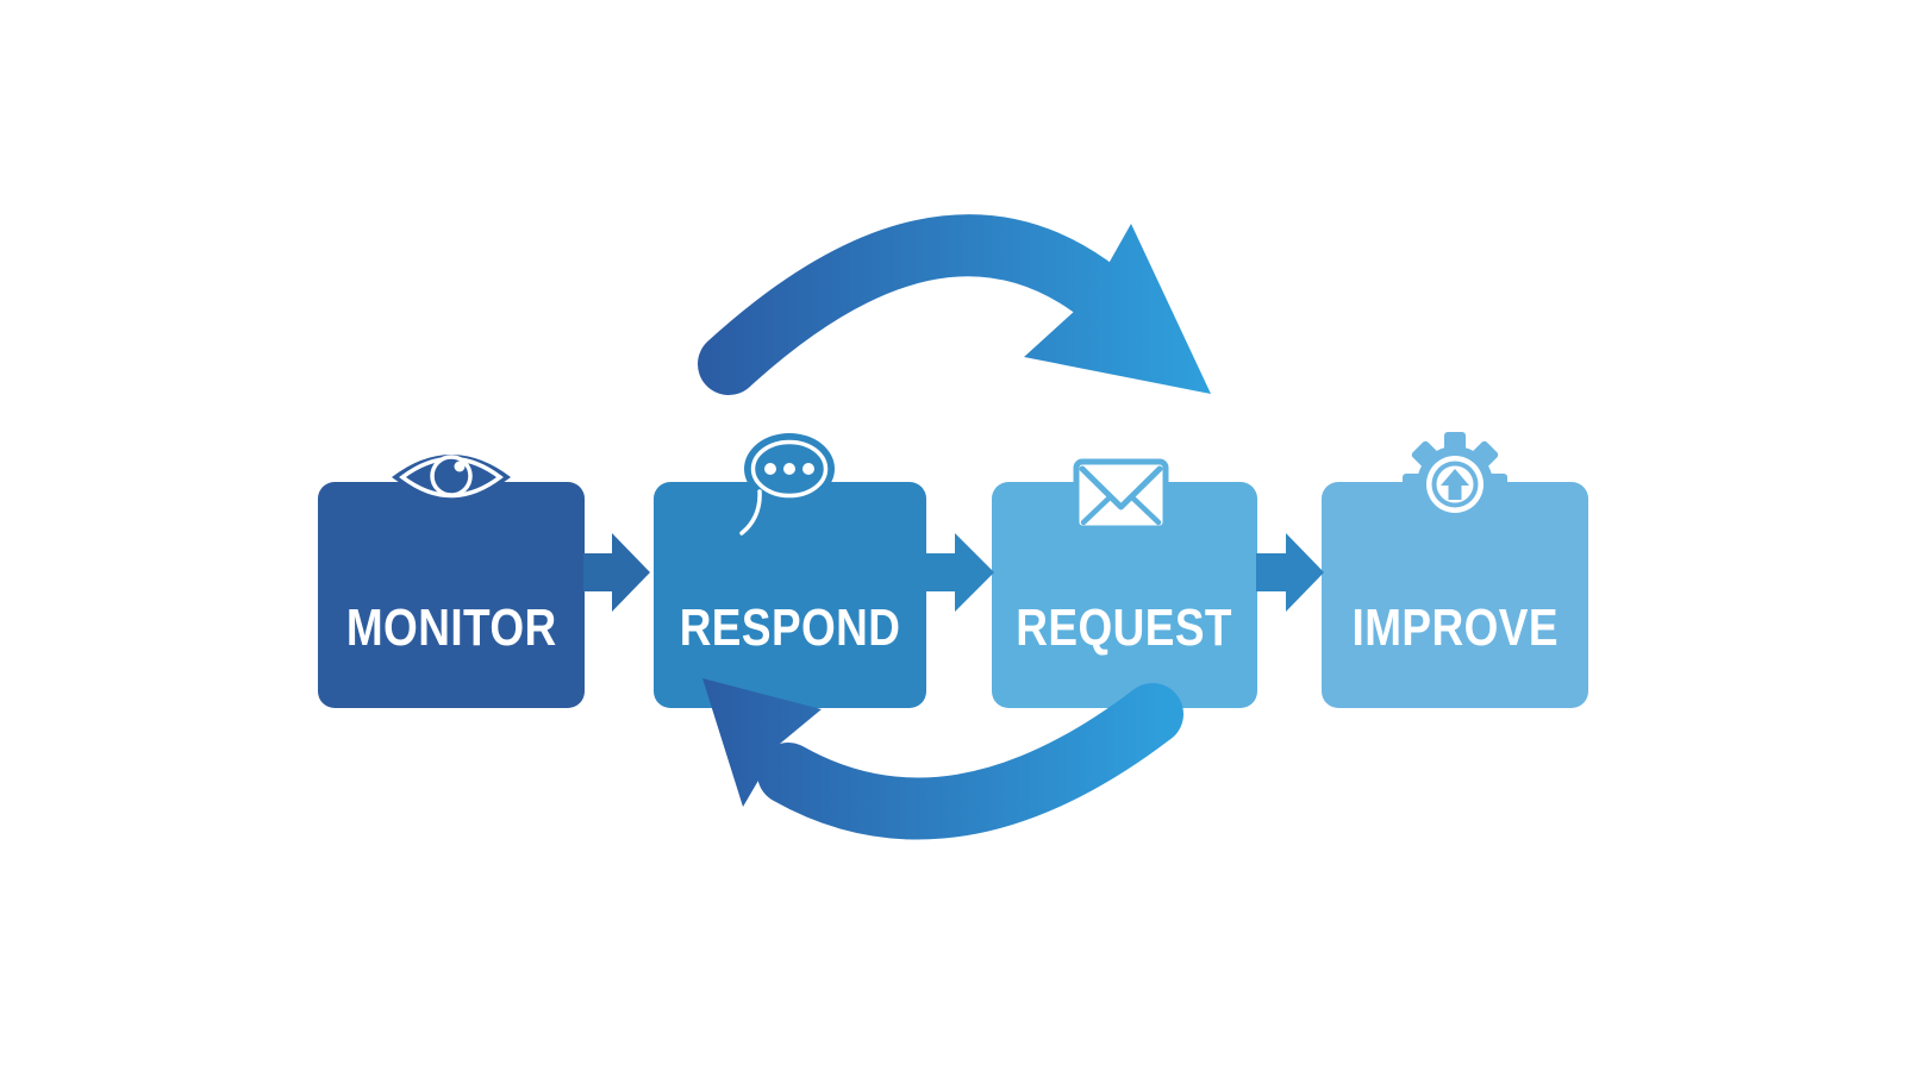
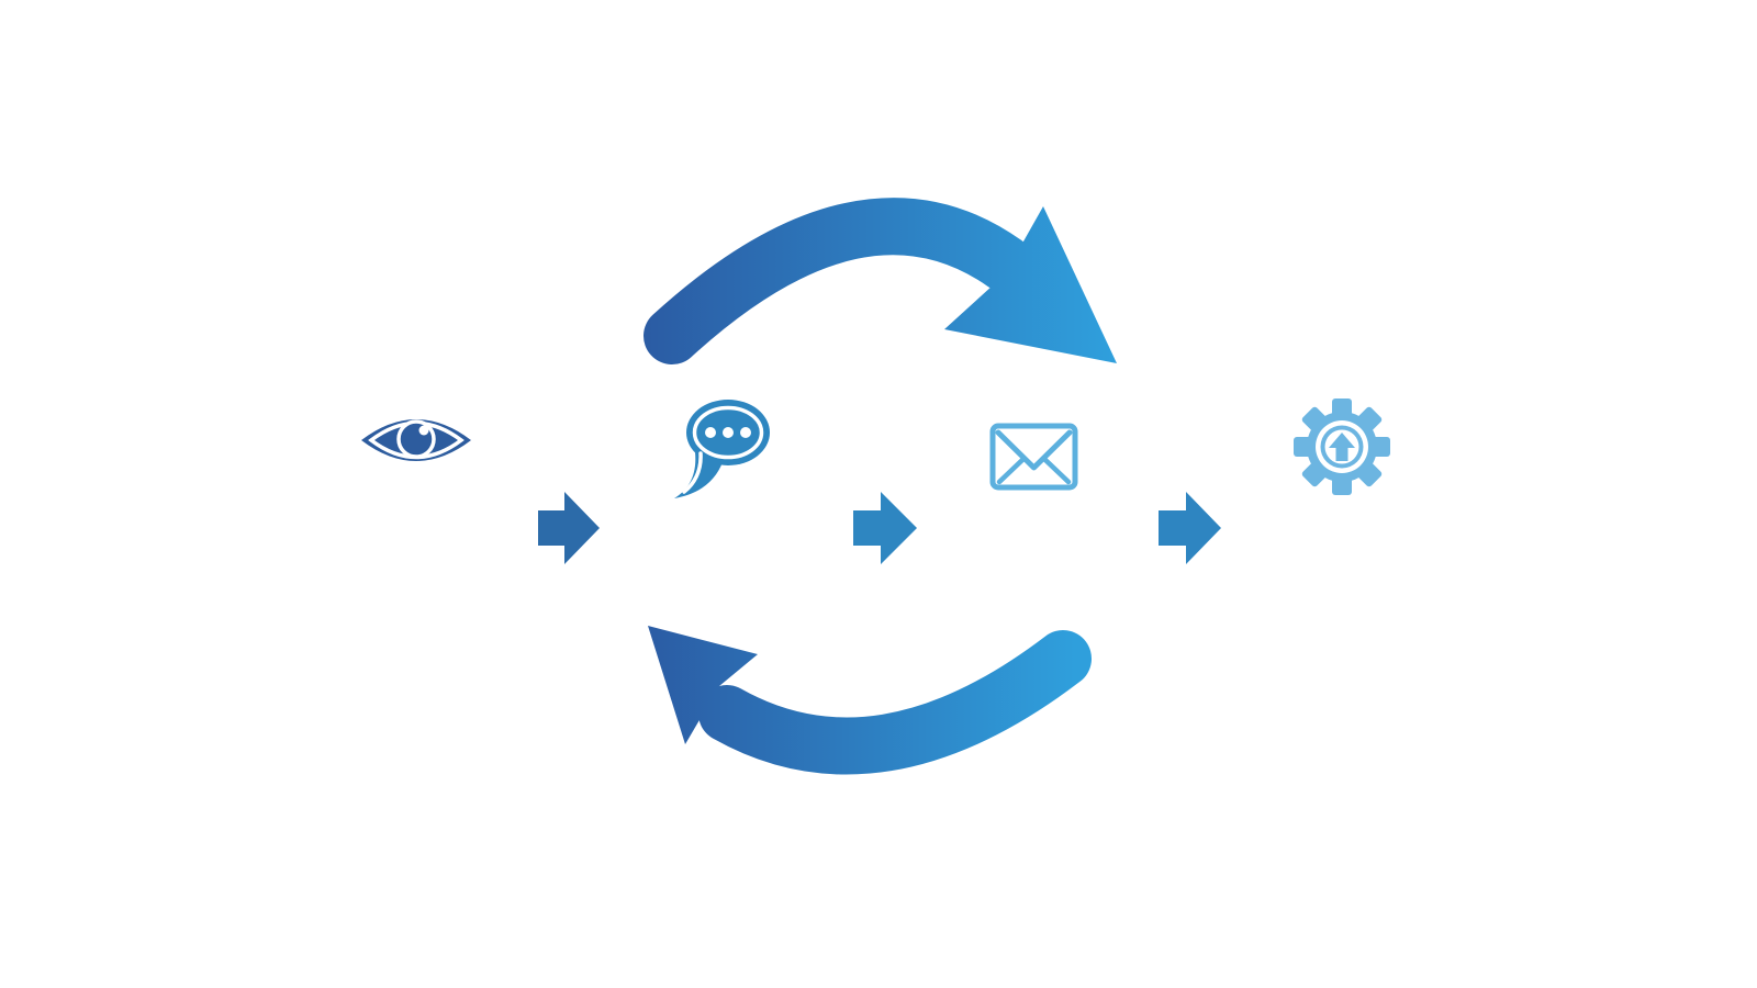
- MONITOR
- RESPOND
- REQUEST
- IMPROVE
